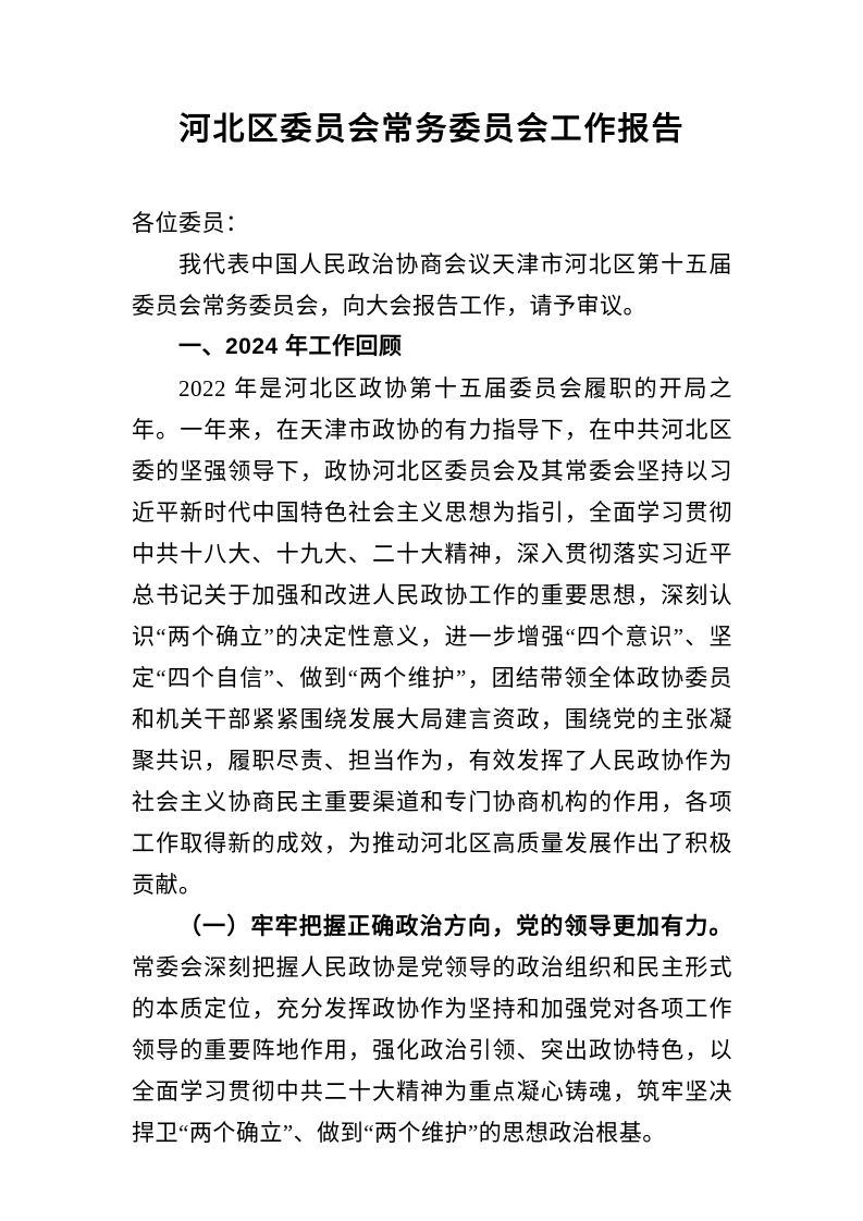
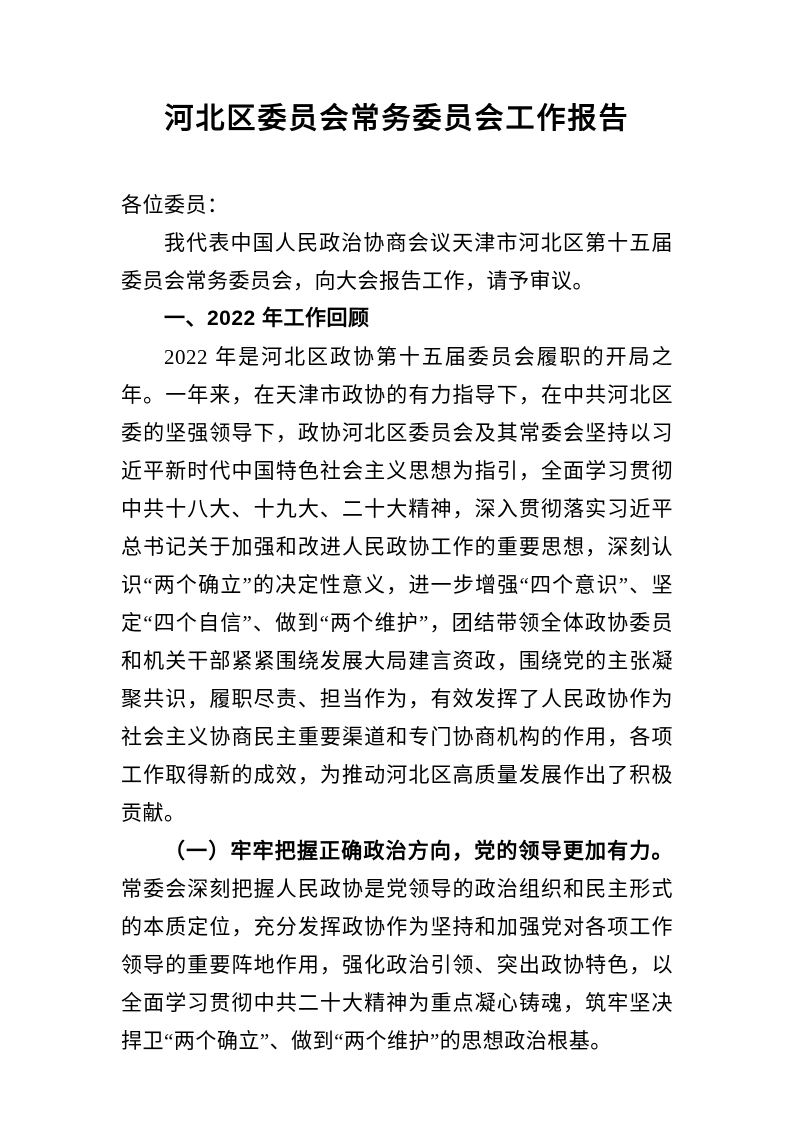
  河北区委员会常务委员会工作报告
  各位委员：
  我代表中国人民政治协商会议天津市河北区第十五届委员会常务委员会，向大会报告工作，请予审议。
- 一、2024 年工作回顾
+ 一、2022 年工作回顾
  2022 年是河北区政协第十五届委员会履职的开局之年。一年来，在天津市政协的有力指导下，在中共河北区委的坚强领导下，政协河北区委员会及其常委会坚持以习近平新时代中国特色社会主义思想为指引，全面学习贯彻中共十八大、十九大、二十大精神，深入贯彻落实习近平总书记关于加强和改进人民政协工作的重要思想，深刻认识“两个确立”的决定性意义，进一步增强“四个意识”、坚定“四个自信”、做到“两个维护”，团结带领全体政协委员和机关干部紧紧围绕发展大局建言资政，围绕党的主张凝聚共识，履职尽责、担当作为，有效发挥了人民政协作为社会主义协商民主重要渠道和专门协商机构的作用，各项工作取得新的成效，为推动河北区高质量发展作出了积极贡献。
  （一）牢牢把握正确政治方向，党的领导更加有力。常委会深刻把握人民政协是党领导的政治组织和民主形式的本质定位，充分发挥政协作为坚持和加强党对各项工作领导的重要阵地作用，强化政治引领、突出政协特色，以全面学习贯彻中共二十大精神为重点凝心铸魂，筑牢坚决捍卫“两个确立”、做到“两个维护”的思想政治根基。
